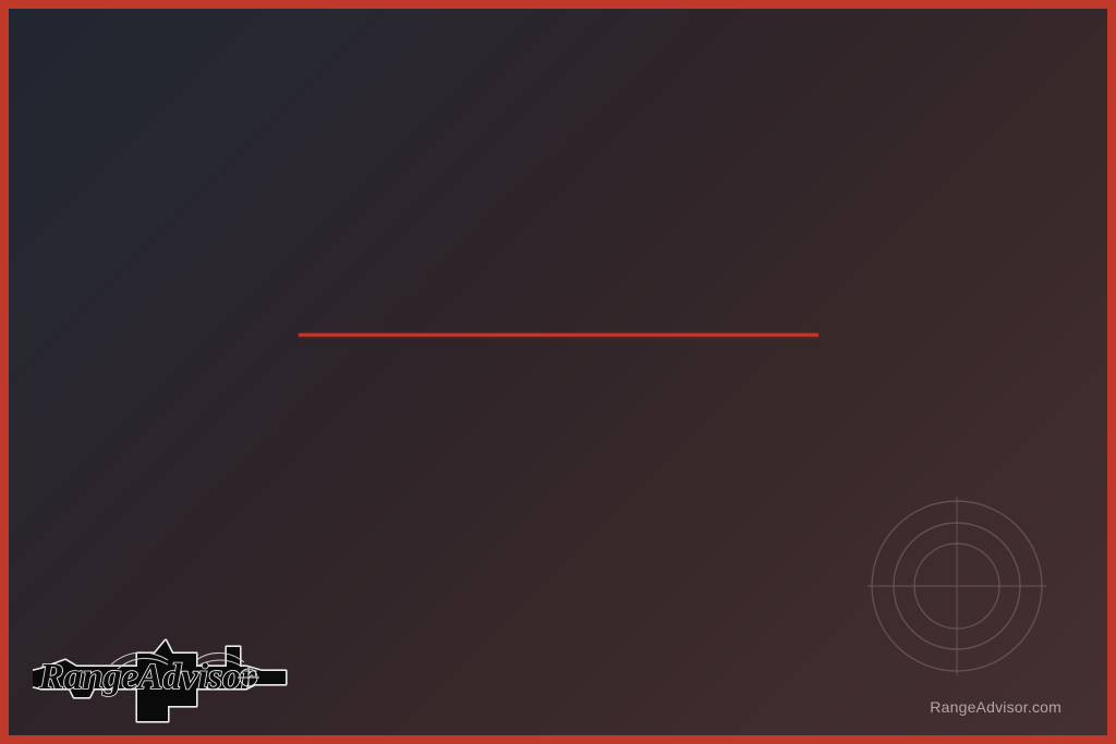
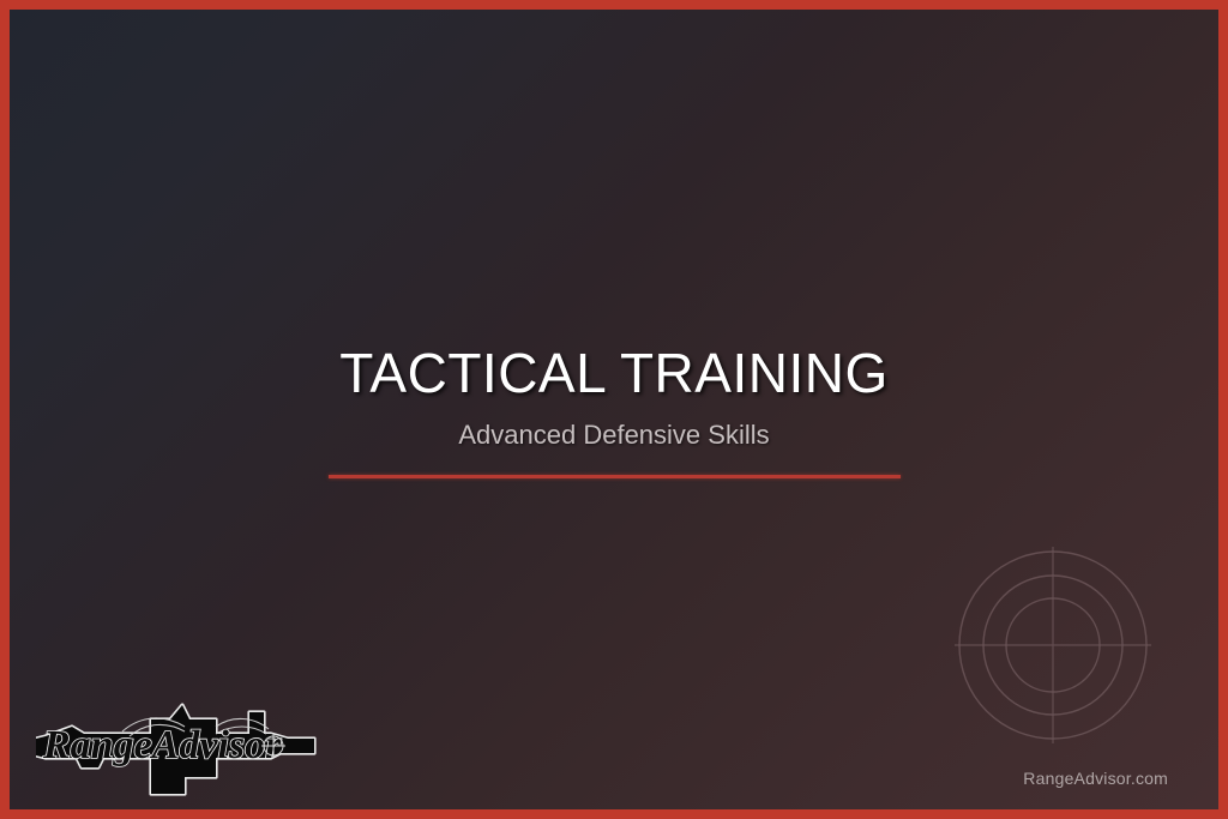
+ TACTICAL TRAINING
+ Advanced Defensive Skills
  RangeAdviso
  RangeAdvisor.com
